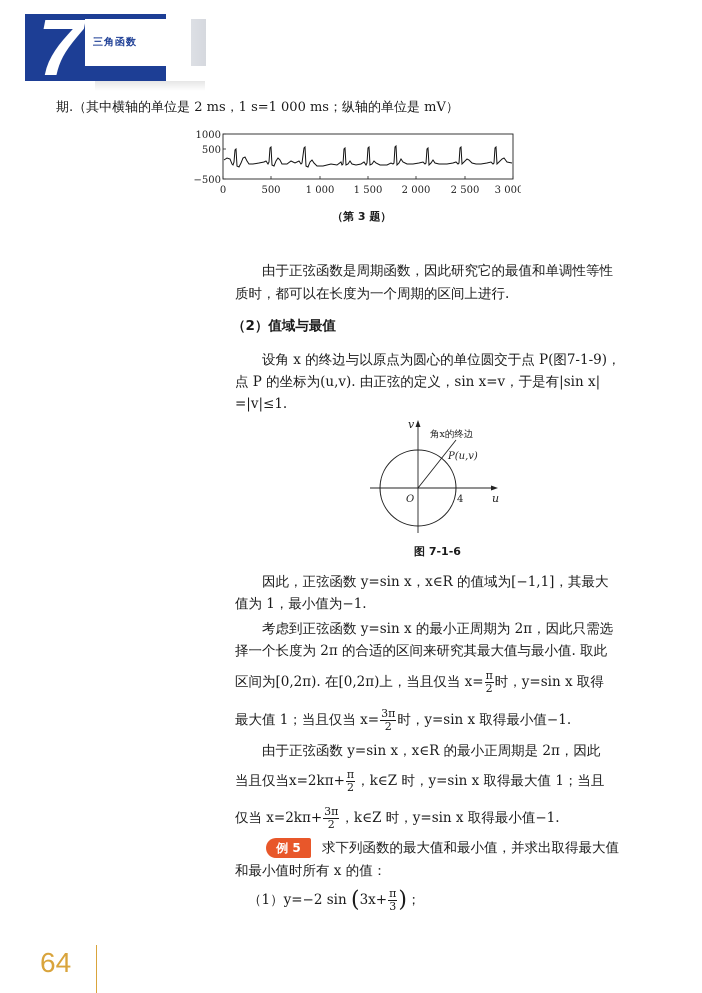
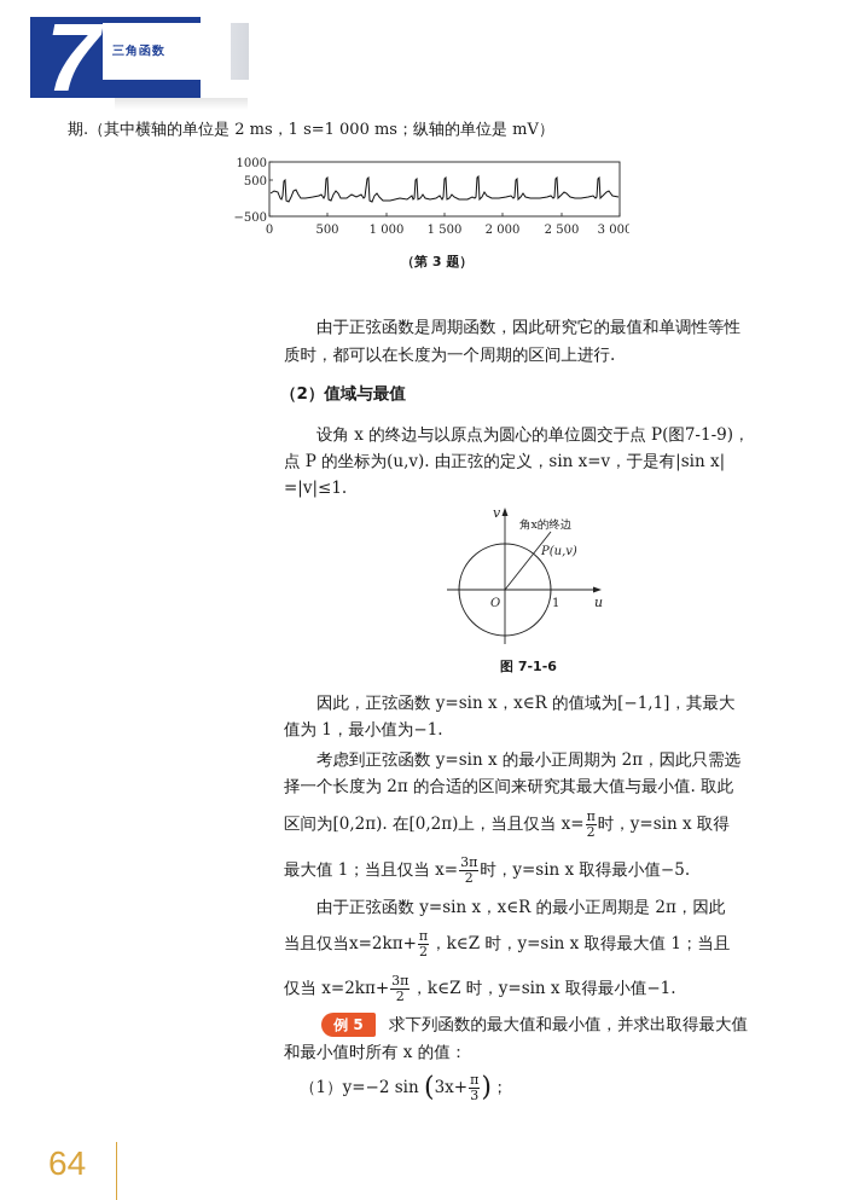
  7
  三角函数
  期.（其中横轴的单位是 2 ms，1 s=1 000 ms；纵轴的单位是 mV）
  1000
  500
  −500
  0
  500
  1 000
  1 500
  2 000
  2 500
  3 000
  （第 3 题）
  由于正弦函数是周期函数，因此研究它的最值和单调性等性
  质时，都可以在长度为一个周期的区间上进行.
  （2）值域与最值
  设角 x 的终边与以原点为圆心的单位圆交于点 P(图7-1-9)，
  点 P 的坐标为(u,v). 由正弦的定义，sin x=v，于是有|sin x|
  =|v|≤1.
  v
  u
  O
- 4
+ 1
  角x的终边
  P(u,v)
  图 7-1-6
  因此，正弦函数 y=sin x，x∈R 的值域为[−1,1]，其最大
  值为 1，最小值为−1.
  考虑到正弦函数 y=sin x 的最小正周期为 2π，因此只需选
  择一个长度为 2π 的合适的区间来研究其最大值与最小值. 取此
  区间为[0,2π). 在[0,2π)上，当且仅当 x=
  π
  2
  时，y=sin x 取得
  最大值 1；当且仅当 x=
  3π
  2
- 时，y=sin x 取得最小值−1.
+ 时，y=sin x 取得最小值−5.
  由于正弦函数 y=sin x，x∈R 的最小正周期是 2π，因此
  当且仅当x=2kπ+
  π
  2
  ，k∈Z 时，y=sin x 取得最大值 1；当且
  仅当 x=2kπ+
  3π
  2
  ，k∈Z 时，y=sin x 取得最小值−1.
  例 5
  求下列函数的最大值和最小值，并求出取得最大值
  和最小值时所有 x 的值：
  （1）y=−2 sin (3x+
  π
  3
  )；
  64
